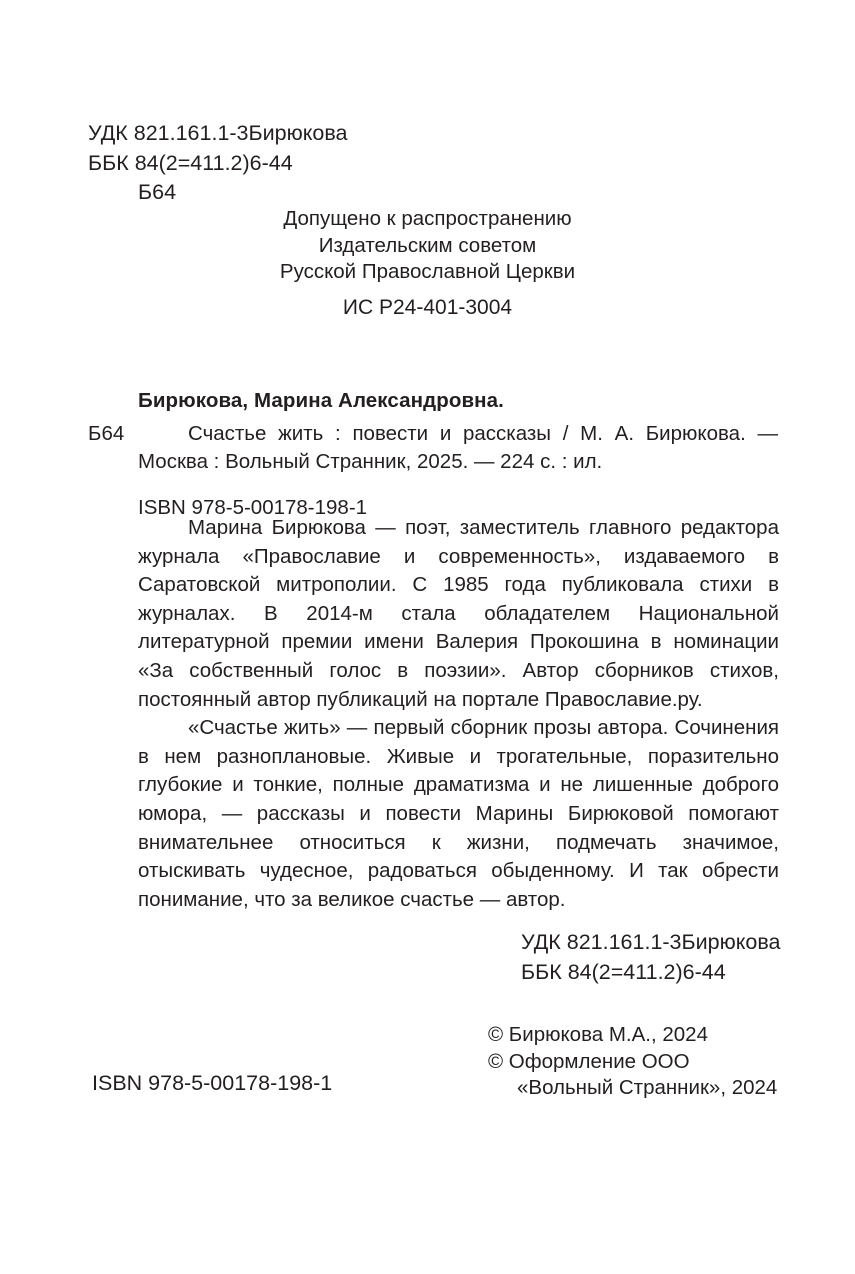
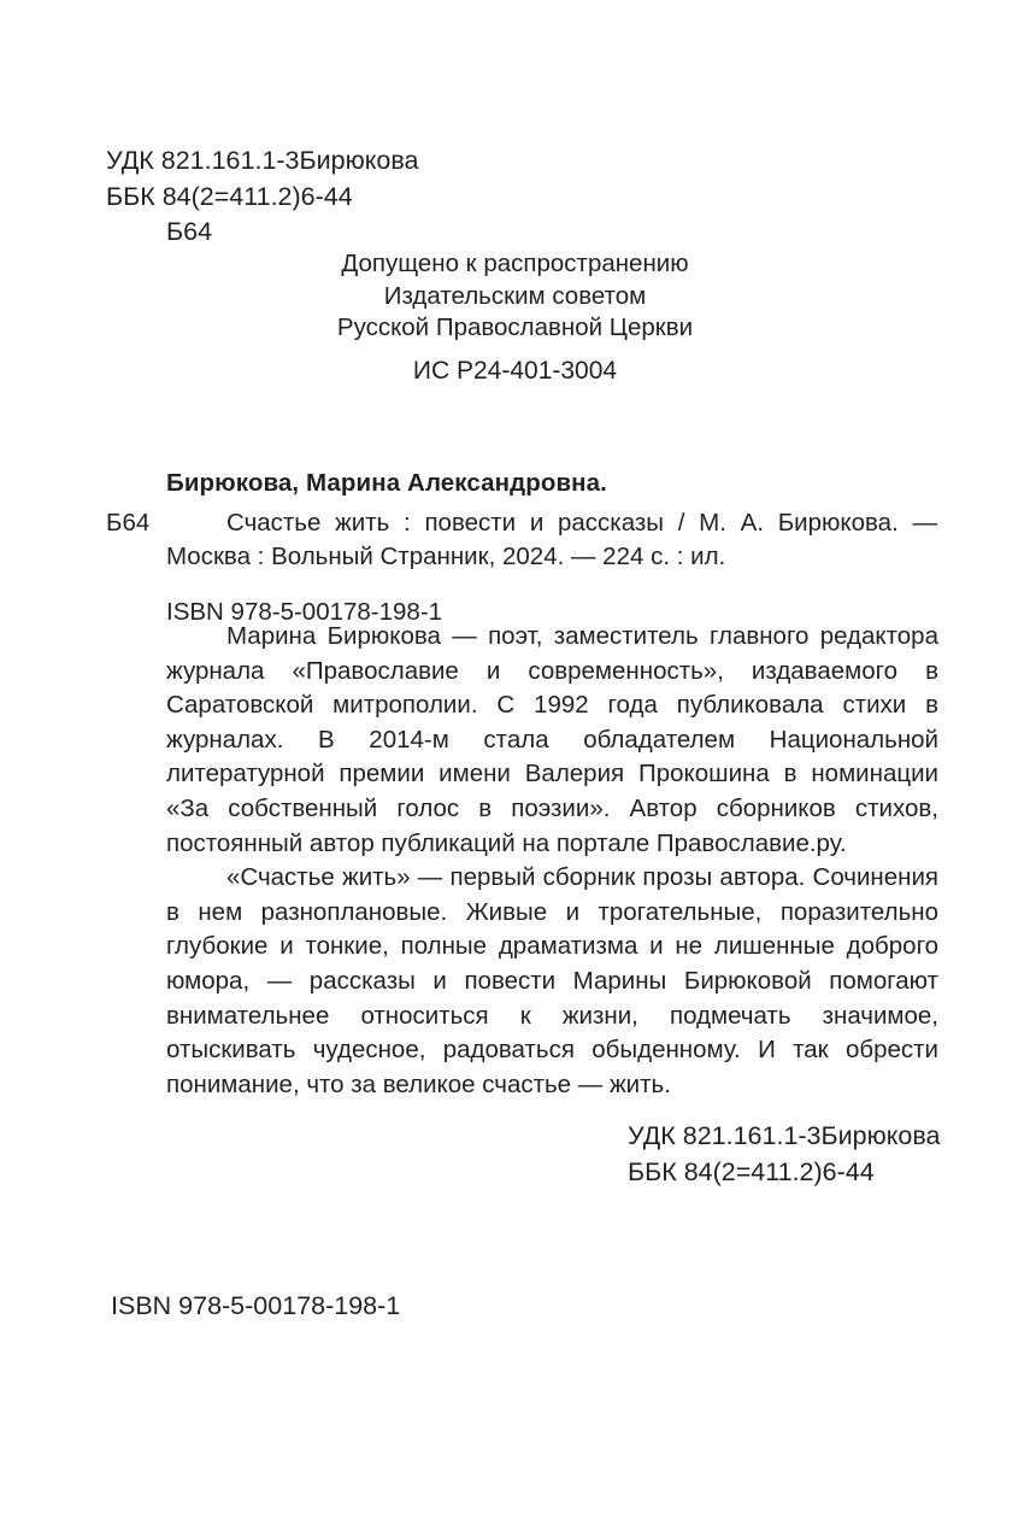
  УДК 821.161.1-3Бирюкова
  ББК 84(2=411.2)6-44
  Б64
  Допущено к распространению
  Издательским советом
  Русской Православной Церкви
  ИС Р24-401-3004
  Бирюкова, Марина Александровна.
  Б64
- Счастье жить : повести и рассказы / М. А. Бирюкова. — Москва : Вольный Странник, 2025. — 224 с. : ил.
+ Счастье жить : повести и рассказы / М. А. Бирюкова. — Москва : Вольный Странник, 2024. — 224 с. : ил.
  ISBN 978-5-00178-198-1
- Марина Бирюкова — поэт, заместитель главного редактора журнала «Православие и современность», издаваемого в Саратовской митрополии. С 1985 года публиковала стихи в журналах. В 2014-м стала обладателем Национальной литературной премии имени Валерия Прокошина в номинации «За собственный голос в поэзии». Автор сборников стихов, постоянный автор публикаций на портале Православие.ру.
+ Марина Бирюкова — поэт, заместитель главного редактора журнала «Православие и современность», издаваемого в Саратовской митрополии. С 1992 года публиковала стихи в журналах. В 2014-м стала обладателем Национальной литературной премии имени Валерия Прокошина в номинации «За собственный голос в поэзии». Автор сборников стихов, постоянный автор публикаций на портале Православие.ру.
- «Счастье жить» — первый сборник прозы автора. Сочинения в нем разноплановые. Живые и трогательные, поразительно глубокие и тонкие, полные драматизма и не лишенные доброго юмора, — рассказы и повести Марины Бирюковой помогают внимательнее относиться к жизни, подмечать значимое, отыскивать чудесное, радоваться обыденному. И так обрести понимание, что за великое счастье — автор.
+ «Счастье жить» — первый сборник прозы автора. Сочинения в нем разноплановые. Живые и трогательные, поразительно глубокие и тонкие, полные драматизма и не лишенные доброго юмора, — рассказы и повести Марины Бирюковой помогают внимательнее относиться к жизни, подмечать значимое, отыскивать чудесное, радоваться обыденному. И так обрести понимание, что за великое счастье — жить.
  УДК 821.161.1-3Бирюкова
  ББК 84(2=411.2)6-44
- © Бирюкова М.А., 2024
- © Оформление ООО
- «Вольный Странник», 2024
  ISBN 978-5-00178-198-1
